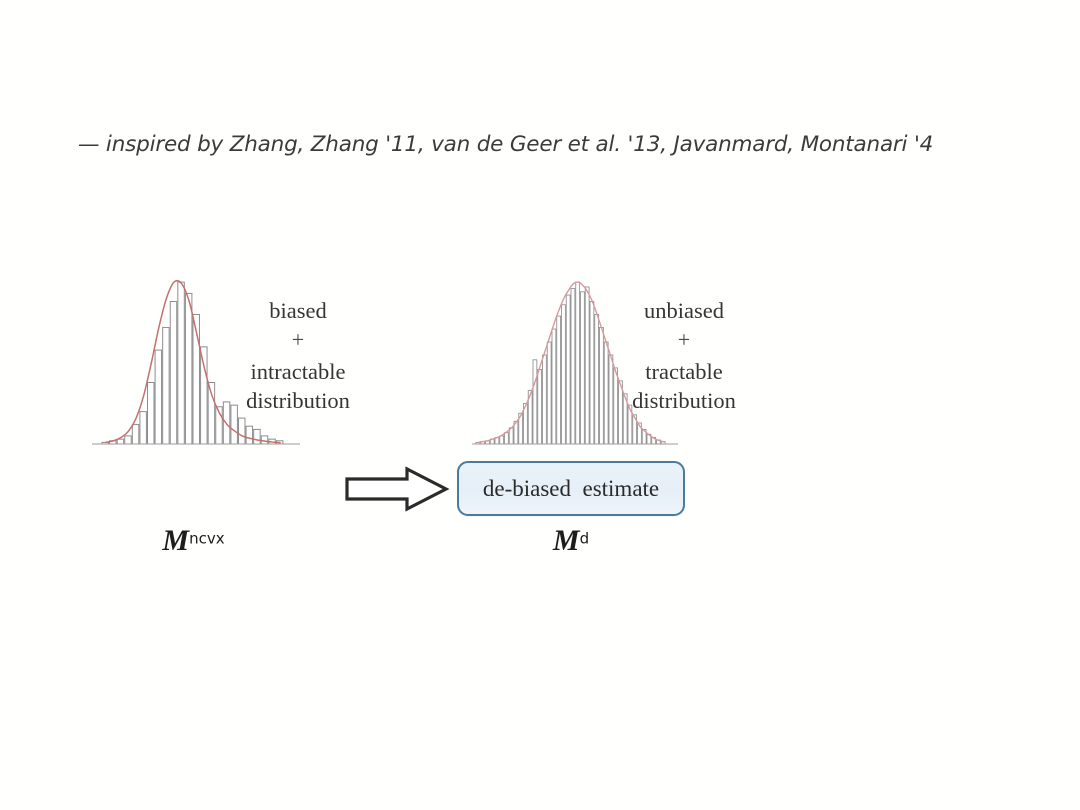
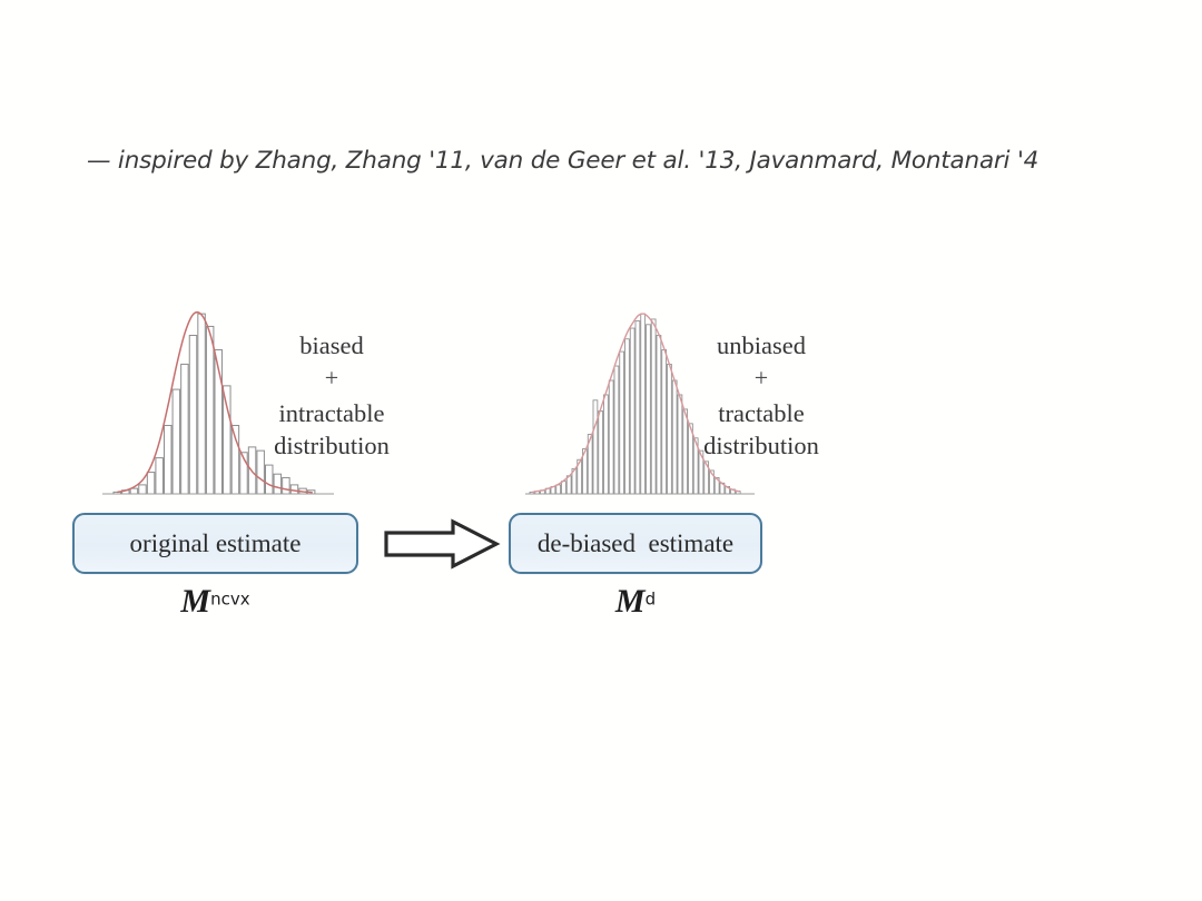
  — inspired by Zhang, Zhang '11, van de Geer et al. '13, Javanmard, Montanari '4
  biased
  +
  intractable
  distribution
+ original estimate
  Mncvx
  unbiased
  +
  tractable
  distribution
  de-biased estimate
  Md
